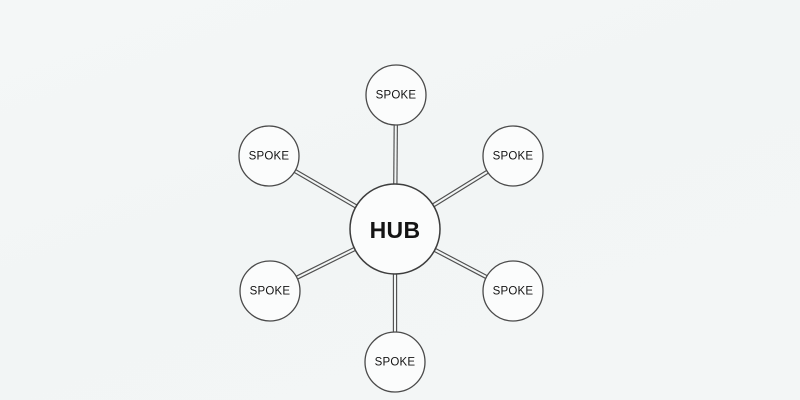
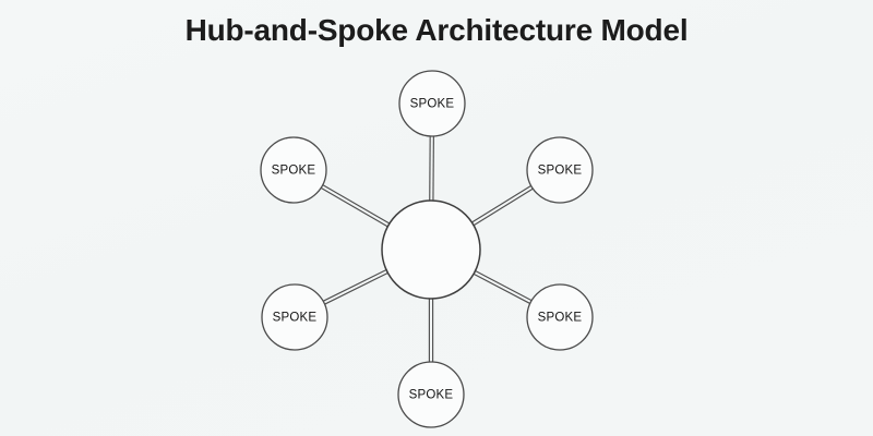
+ Hub-and-Spoke Architecture Model
  SPOKE
  SPOKE
  SPOKE
  SPOKE
  SPOKE
  SPOKE
- HUB
